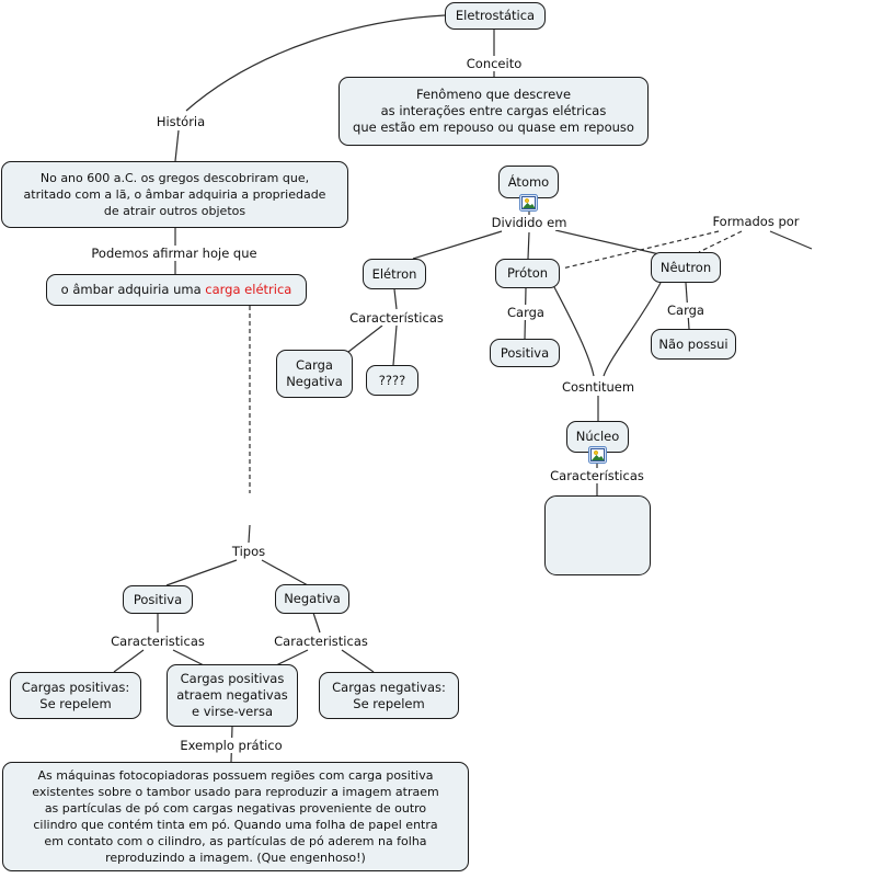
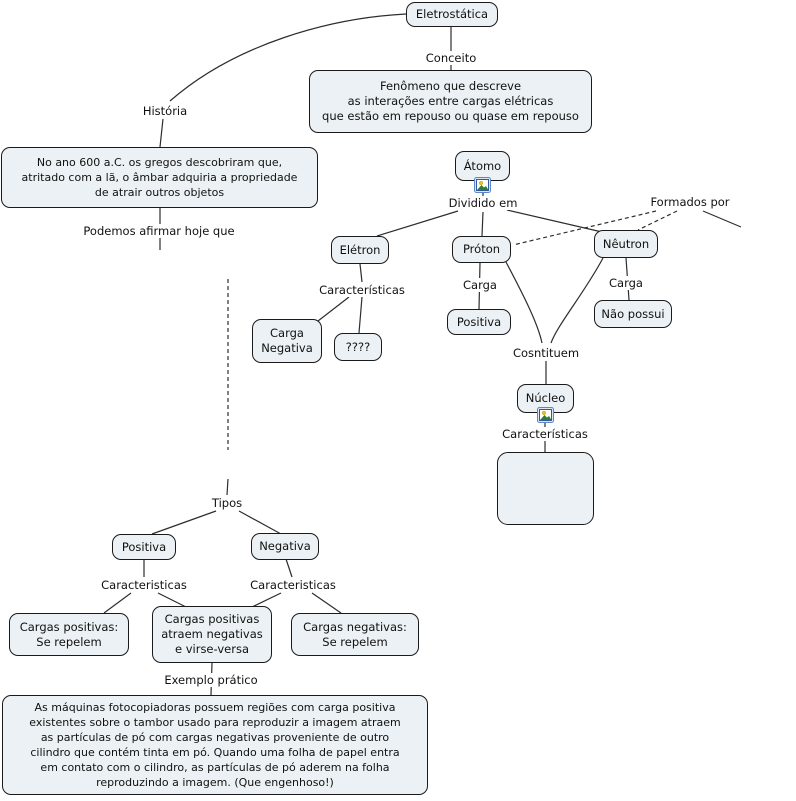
  Conceito
  História
  Podemos afirmar hoje que
  Dividido em
  Formados por
  Características
  Carga
  Carga
  Cosntituem
  Características
  Tipos
  Caracteristicas
  Caracteristicas
  Exemplo prático
  Eletrostática
  Fenômeno que descreve
  as interações entre cargas elétricas
  que estão em repouso ou quase em repouso
  No ano 600 a.C. os gregos descobriram que,
  atritado com a lã, o âmbar adquiria a propriedade
  de atrair outros objetos
- o âmbar adquiria uma
- carga elétrica
  Átomo
  Elétron
  Próton
  Nêutron
  Carga
  Negativa
  ????
  Positiva
  Não possui
  Núcleo
  Positiva
  Negativa
  Cargas positivas:
  Se repelem
  Cargas positivas
  atraem negativas
  e virse-versa
  Cargas negativas:
  Se repelem
  As máquinas fotocopiadoras possuem regiões com carga positiva
  existentes sobre o tambor usado para reproduzir a imagem atraem
  as partículas de pó com cargas negativas proveniente de outro
  cilindro que contém tinta em pó. Quando uma folha de papel entra
  em contato com o cilindro, as partículas de pó aderem na folha
  reproduzindo a imagem. (Que engenhoso!)
